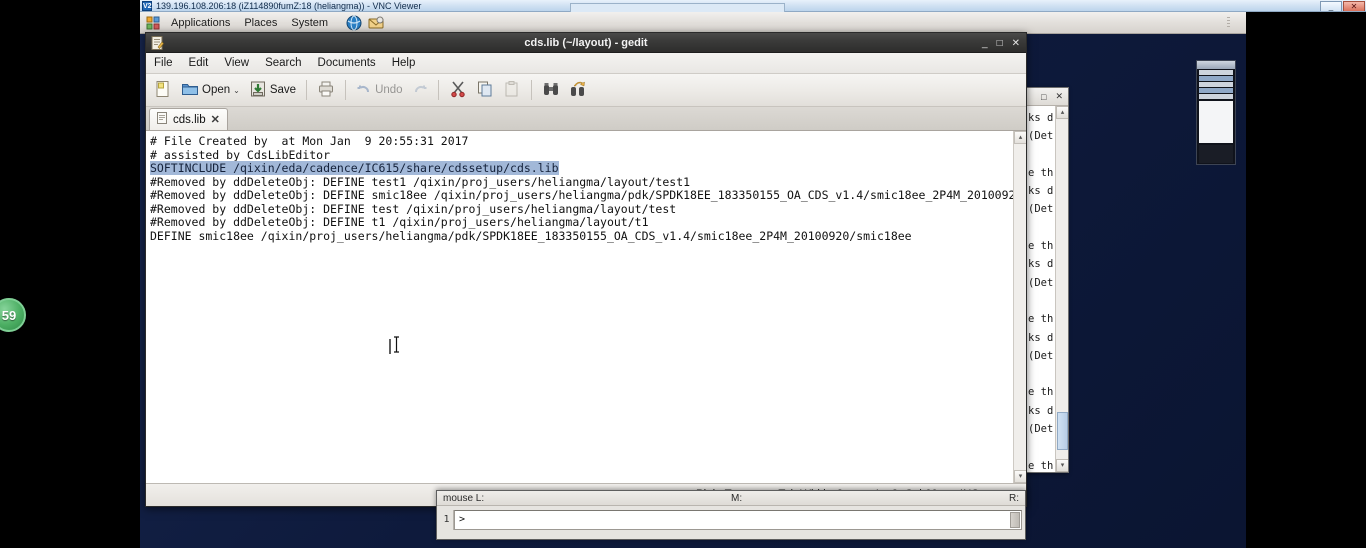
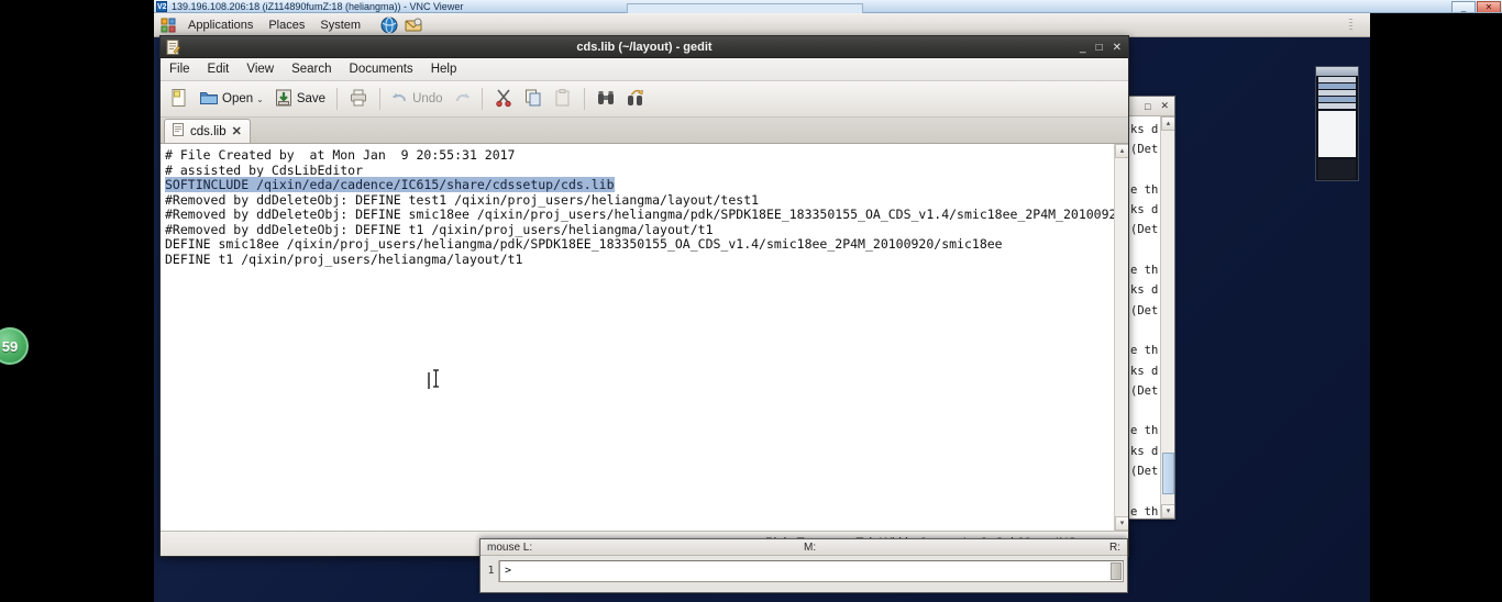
  139.196.108.206:18 (iZ114890fumZ:18 (heliangma)) - VNC Viewer
  _
  ✕
  Applications
  Places
  System
  □
  ✕
  ks d
  (Det
  e th
  ks d
  (Det
  e th
  ks d
  (Det
  e th
  ks d
  (Det
  e th
  ks d
  (Det
  e th
  cds.lib (~/layout) - gedit
  _
  □
  ✕
  File
  Edit
  View
  Search
  Documents
  Help
  Open
  ⌄
  Save
  Undo
  cds.lib
  ✕
  # File Created by at Mon Jan 9 20:55:31 2017
  # assisted by CdsLibEditor
  SOFTINCLUDE /qixin/eda/cadence/IC615/share/cdssetup/cds.lib
  #Removed by ddDeleteObj: DEFINE test1 /qixin/proj_users/heliangma/layout/test1
  #Removed by ddDeleteObj: DEFINE smic18ee /qixin/proj_users/heliangma/pdk/SPDK18EE_183350155_OA_CDS_v1.4/smic18ee_2P4M_2010092
- #Removed by ddDeleteObj: DEFINE test /qixin/proj_users/heliangma/layout/test
  #Removed by ddDeleteObj: DEFINE t1 /qixin/proj_users/heliangma/layout/t1
  DEFINE smic18ee /qixin/proj_users/heliangma/pdk/SPDK18EE_183350155_OA_CDS_v1.4/smic18ee_2P4M_20100920/smic18ee
+ DEFINE t1 /qixin/proj_users/heliangma/layout/t1
  mouse L:
  M:
  R:
  1
  >
  59
